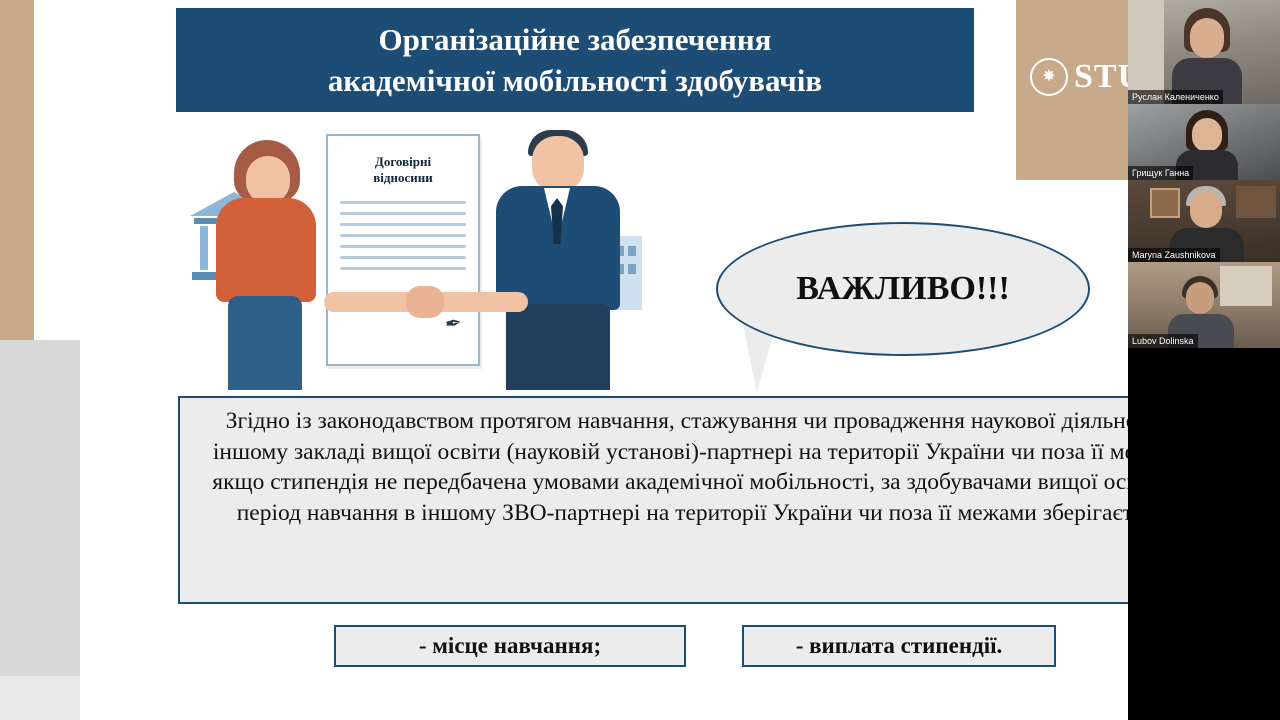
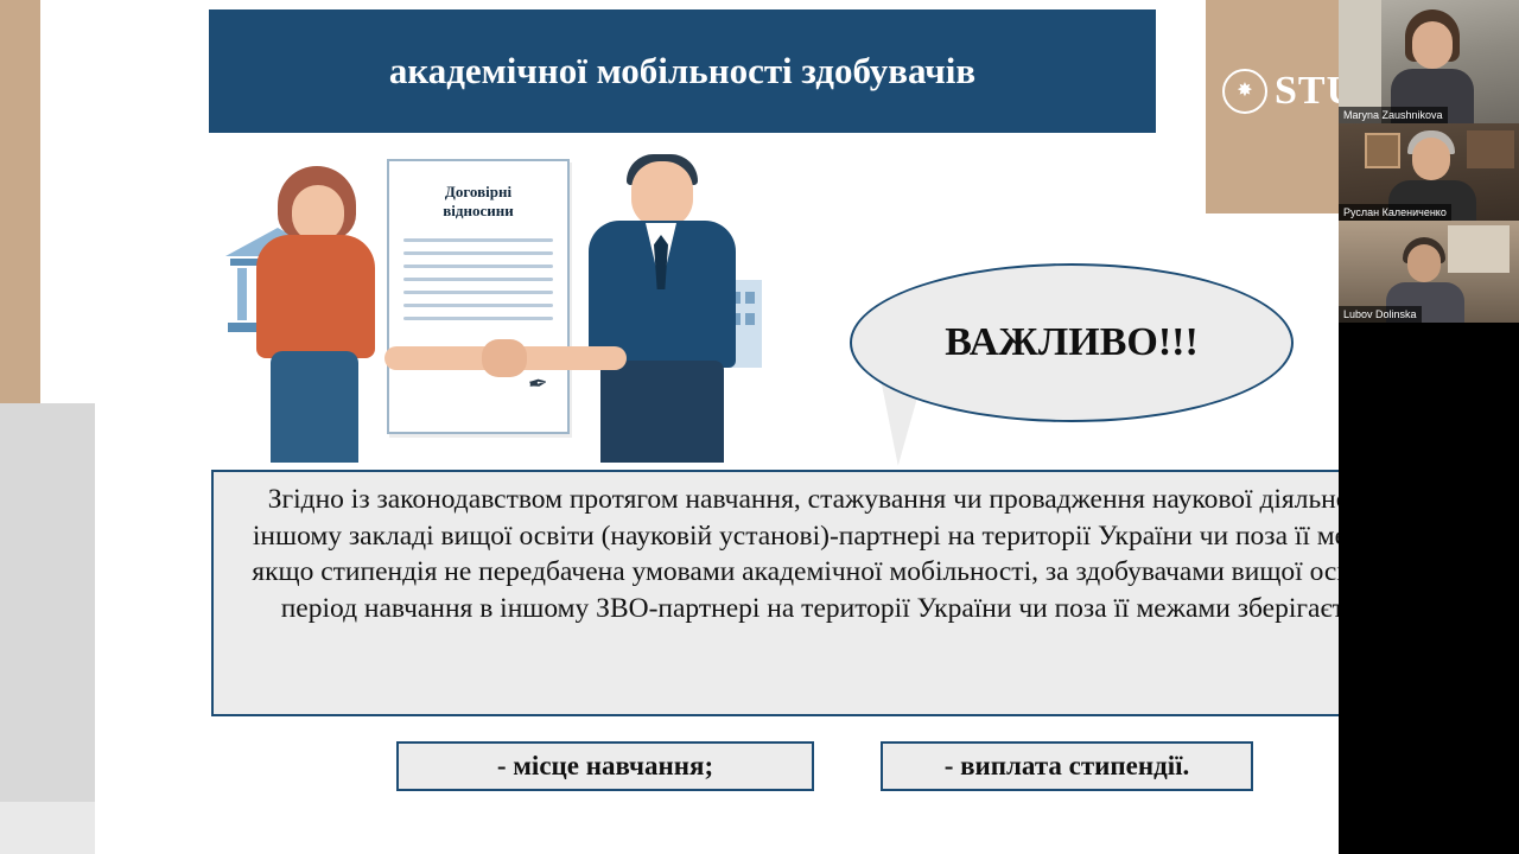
  ✸
- Організаційне забезпечення
  академічної мобільності здобувачів
  Договірні
  відносини
  ВАЖЛИВО!!!
  Згідно із законодавством протягом навчання, стажування чи провадження наукової діяльн іншому закладі вищої освіти (науковій установі)-партнері на території України чи поза її м якщо стипендія не передбачена умовами академічної мобільності, за здобувачами вищої ос період навчання в іншому ЗВО-партнері на території України чи поза її межами зберігає
  - місце навчання;
  - виплата стипендії.
- Руслан Калениченко
+ Maryna Zaushnikova
- Грищук Ганна
- Maryna Zaushnikova
+ Руслан Калениченко
  Lubov Dolinska
